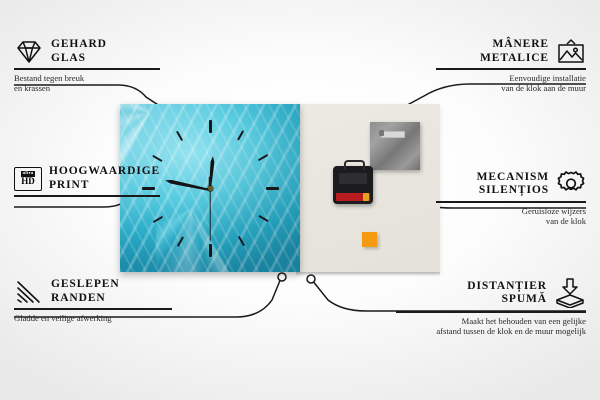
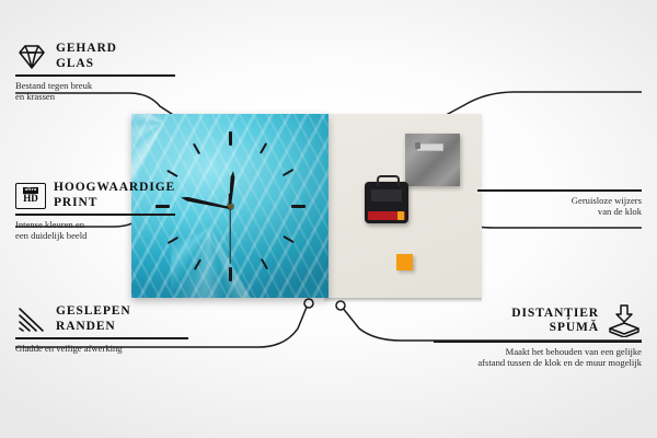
  GEHARD
  GLAS
  Bestand tegen breuk
  en krassen
  HD
  HOOGWAARDIGE
  PRINT
+ Intense kleuren en
+ een duidelijk beeld
  GESLEPEN
  RANDEN
  Gladde en veilige afwerking
- MÂNERE
- METALICE
- Eenvoudige installatie
- van de klok aan de muur
- MECANISM
- SILENȚIOS
  Geruisloze wijzers
  van de klok
  DISTANȚIER
  SPUMĂ
  Maakt het behouden van een gelijke
  afstand tussen de klok en de muur mogelijk
